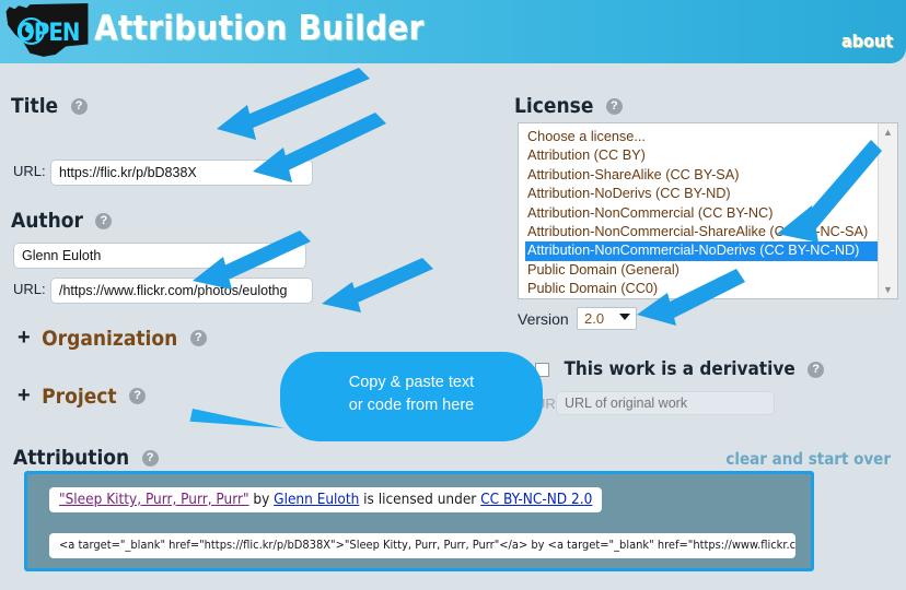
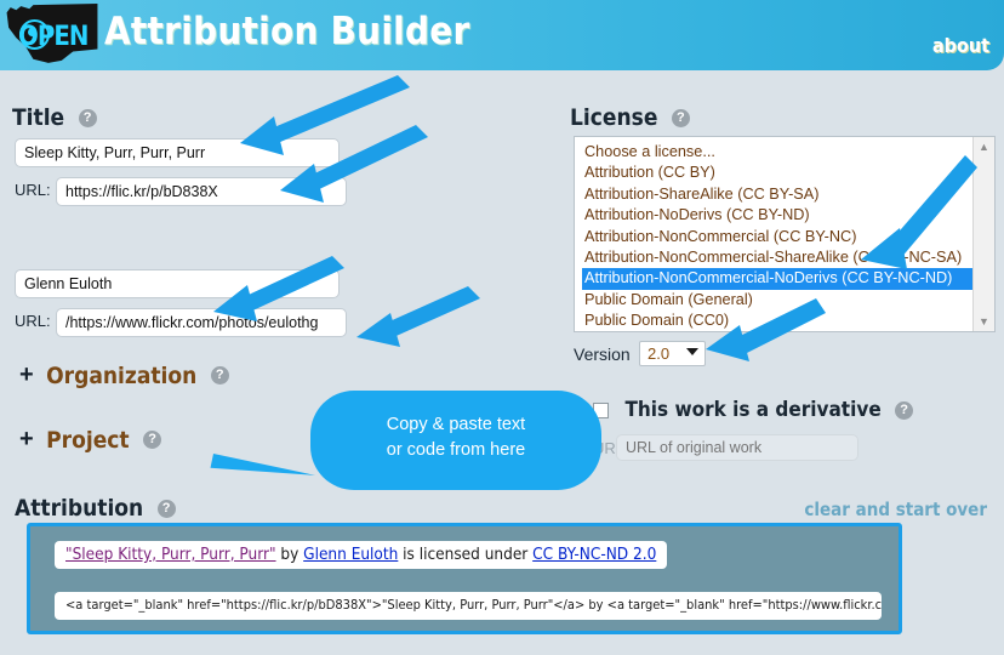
  OPEN
  Attribution Builder
  about
  Title ?
+ Sleep Kitty, Purr, Purr, Purr
  URL:
  https://flic.kr/p/bD838X
- Author ?
  Glenn Euloth
  URL:
  + Organization ?
  + Project ?
  License ?
  Choose a license...
  Attribution (CC BY)
  Attribution-ShareAlike (CC BY-SA)
  Attribution-NoDerivs (CC BY-ND)
  Attribution-NonCommercial (CC BY-NC)
  Attribution-NonCommercial-ShareAlike (C-NC-SA)
  Attribution-NonCommercial-NoDerivs (CC BY-NC-ND)
  Public Domain (General)
  Public Domain (CC0)
  ▲
  ▼
  Version
  2.0
  This work is a derivative ?
  URL of original work
  Attribution ?
  clear and start over
  "Sleep Kitty, Purr, Purr, Purr" by Glenn Euloth is licensed under CC BY-NC-ND 2.0
  <a target="_blank" href="https://flic.kr/p/bD838X">"Sleep Kitty, Purr, Purr, Purr"</a> by <a target="_blank" href="https://www.flickr.c
  Copy & paste text
  or code from here
